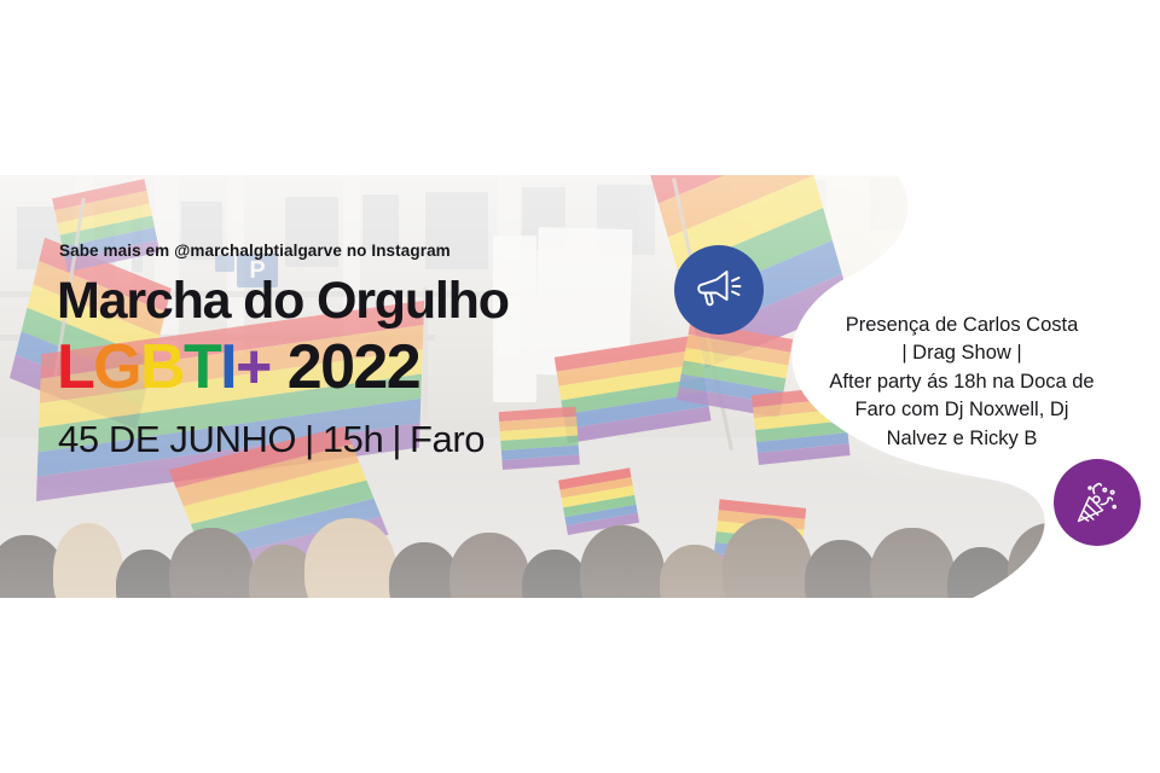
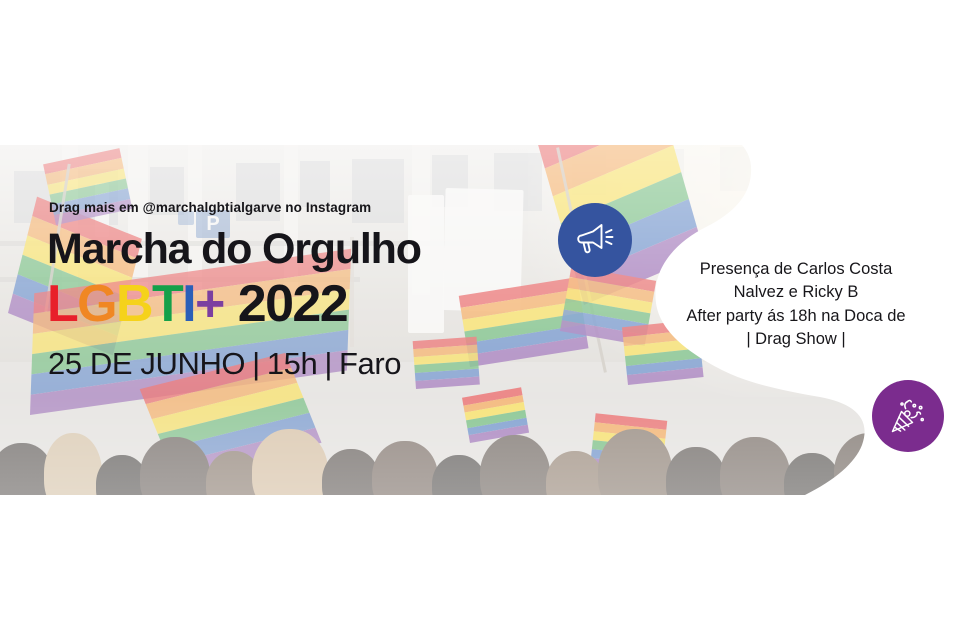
- Sabe mais em @marchalgbtialgarve no Instagram
+ Drag mais em @marchalgbtialgarve no Instagram
  Marcha do Orgulho
  LGBTI+ 2022
- 45 DE JUNHO | 15h | Faro
+ 25 DE JUNHO | 15h | Faro
  Presença de Carlos Costa
- | Drag Show |
+ Nalvez e Ricky B
  After party ás 18h na Doca de
- Faro com Dj Noxwell, Dj
- Nalvez e Ricky B
+ | Drag Show |
